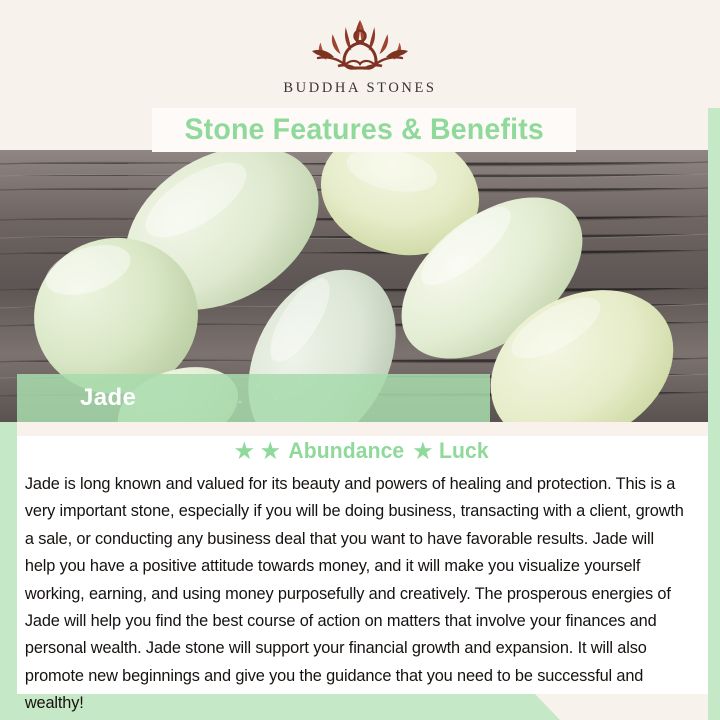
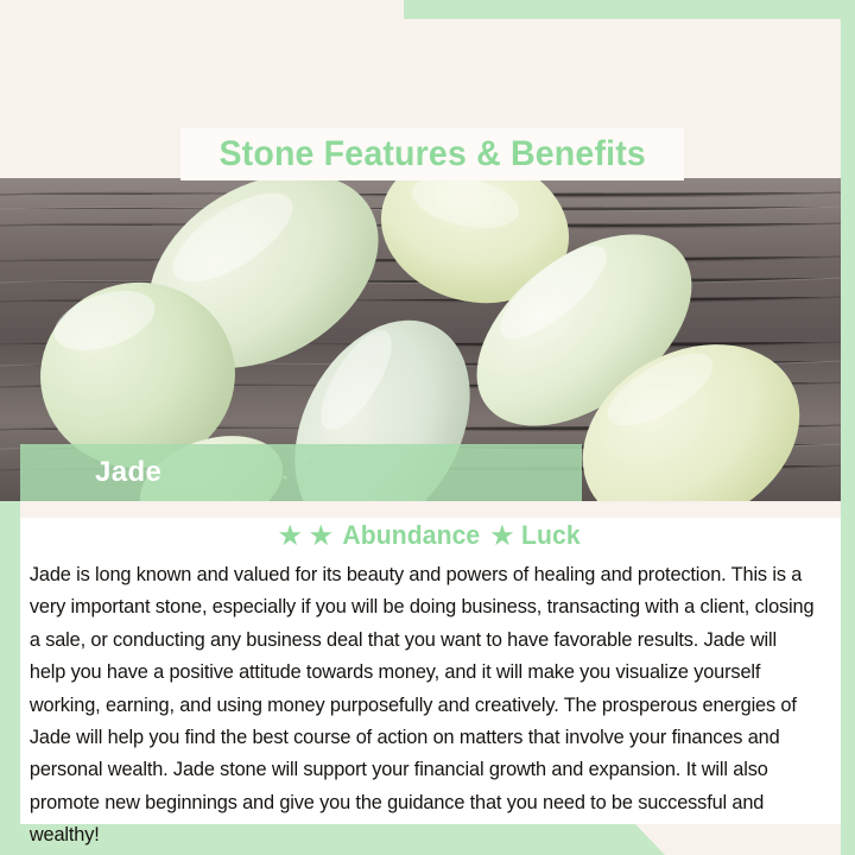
- BUDDHA STONES
  Stone Features & Benefits
  Jade
  ★
  ★
  Abundance
  ★
  Luck
- Jade is long known and valued for its beauty and powers of healing and protection. This is a very important stone, especially if you will be doing business, transacting with a client, growth a sale, or conducting any business deal that you want to have favorable results. Jade will help you have a positive attitude towards money, and it will make you visualize yourself working, earning, and using money purposefully and creatively. The prosperous energies of Jade will help you find the best course of action on matters that involve your finances and personal wealth. Jade stone will support your financial growth and expansion. It will also promote new beginnings and give you the guidance that you need to be successful and wealthy!
+ Jade is long known and valued for its beauty and powers of healing and protection. This is a very important stone, especially if you will be doing business, transacting with a client, closing a sale, or conducting any business deal that you want to have favorable results. Jade will help you have a positive attitude towards money, and it will make you visualize yourself working, earning, and using money purposefully and creatively. The prosperous energies of Jade will help you find the best course of action on matters that involve your finances and personal wealth. Jade stone will support your financial growth and expansion. It will also promote new beginnings and give you the guidance that you need to be successful and wealthy!
